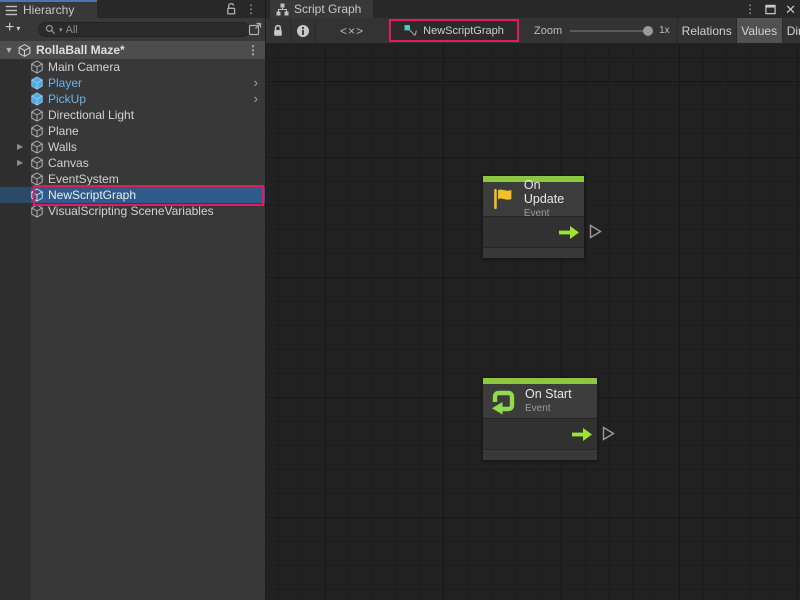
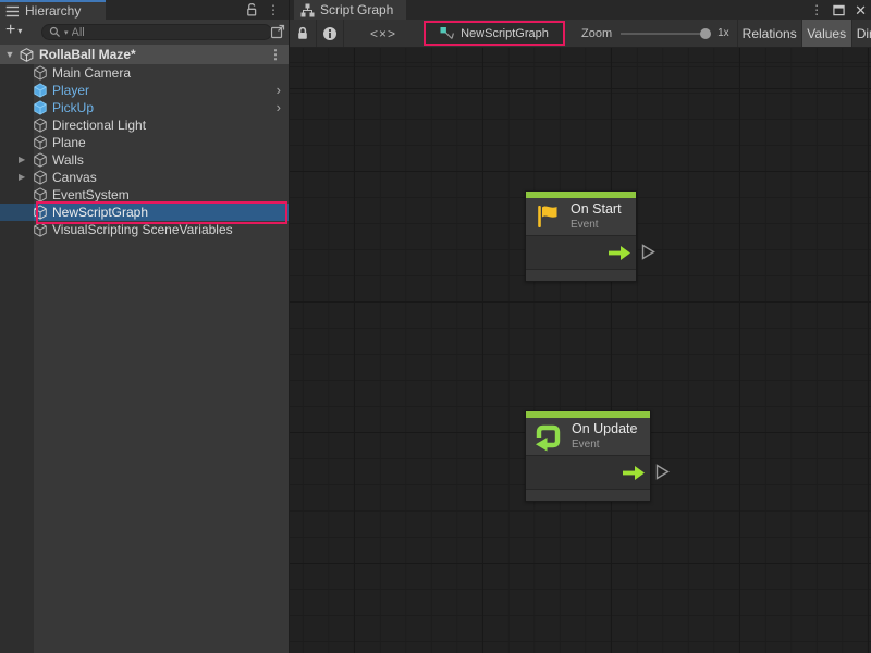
  Hierarchy
  ⋮
  +
  ▾
  All
  ▼
  RollaBall Maze*
  ⋮
  Main Camera
  Player
  ›
  PickUp
  ›
  Directional Light
  Plane
  ▶
  Walls
  ▶
  Canvas
  EventSystem
  NewScriptGraph
  VisualScripting SceneVariables
  Script Graph
  ⋮
  ✕
  <×>
  NewScriptGraph
  Zoom
  1x
  Relations
  Values
- On Update
+ On Start
  Event
- On Start
+ On Update
  Event
